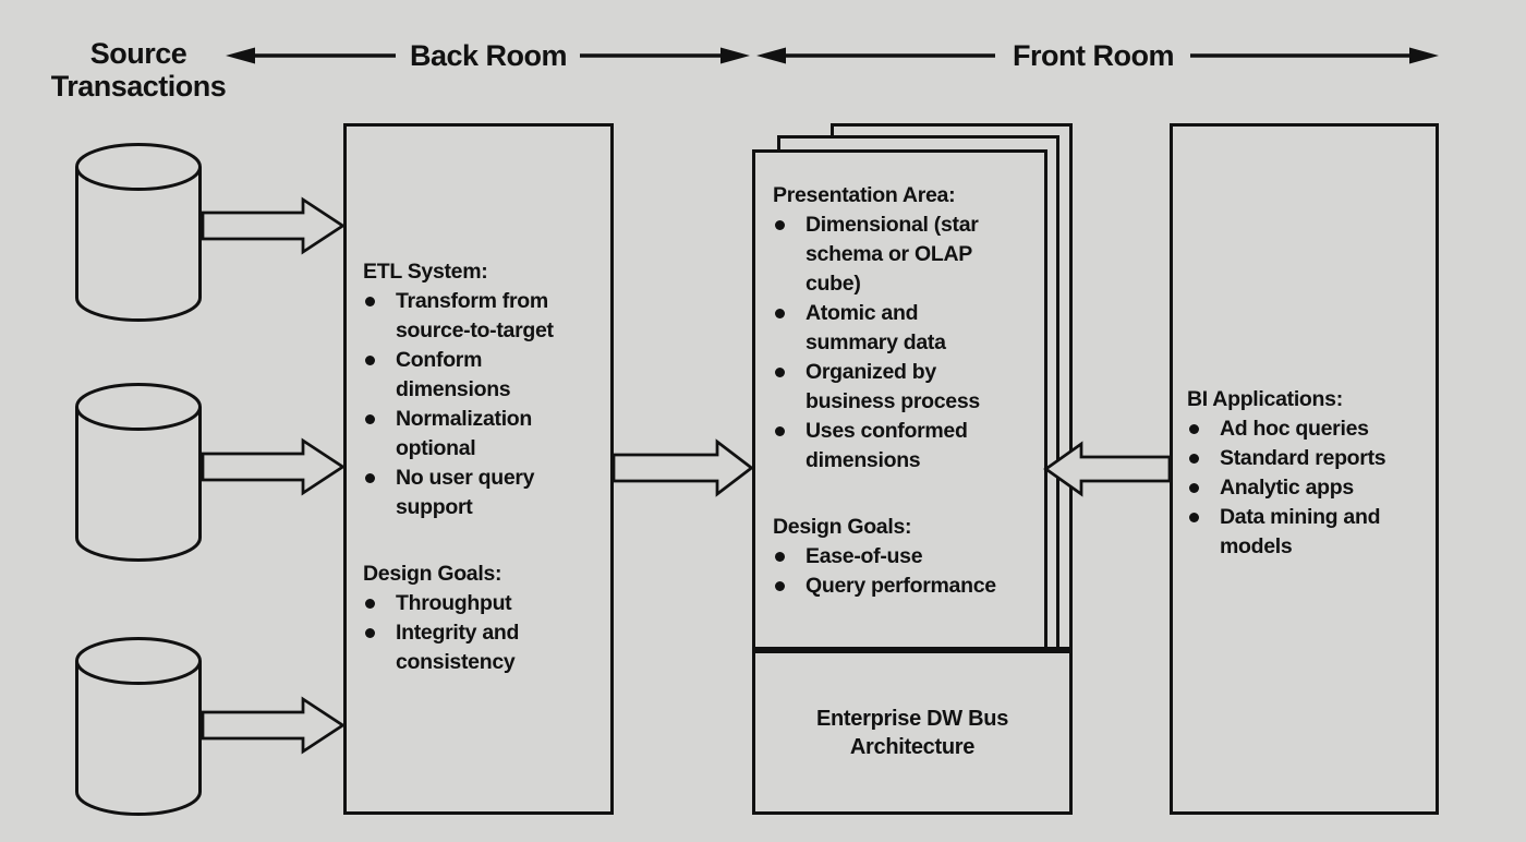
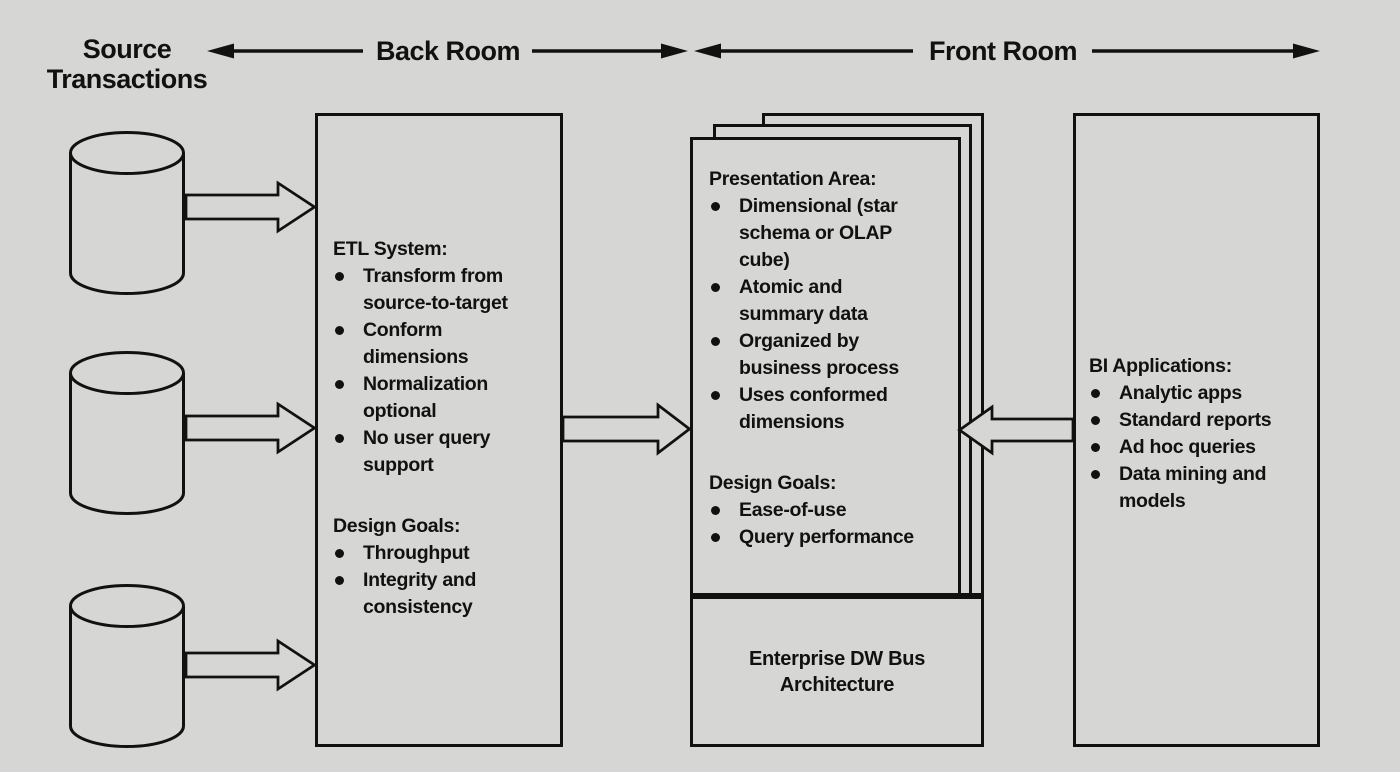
  Source
  Transactions
  Back Room
  Front Room
  ETL System:
  Transform from
  source-to-target
  Conform
  dimensions
  Normalization
  optional
  No user query
  support
  Design Goals:
  Throughput
  Integrity and
  consistency
  Presentation Area:
  Dimensional (star
  schema or OLAP
  cube)
  Atomic and
  summary data
  Organized by
  business process
  Uses conformed
  dimensions
  Design Goals:
  Ease-of-use
  Query performance
  Enterprise DW Bus
  Architecture
  BI Applications:
- Ad hoc queries
+ Analytic apps
  Standard reports
- Analytic apps
+ Ad hoc queries
  Data mining and
  models
